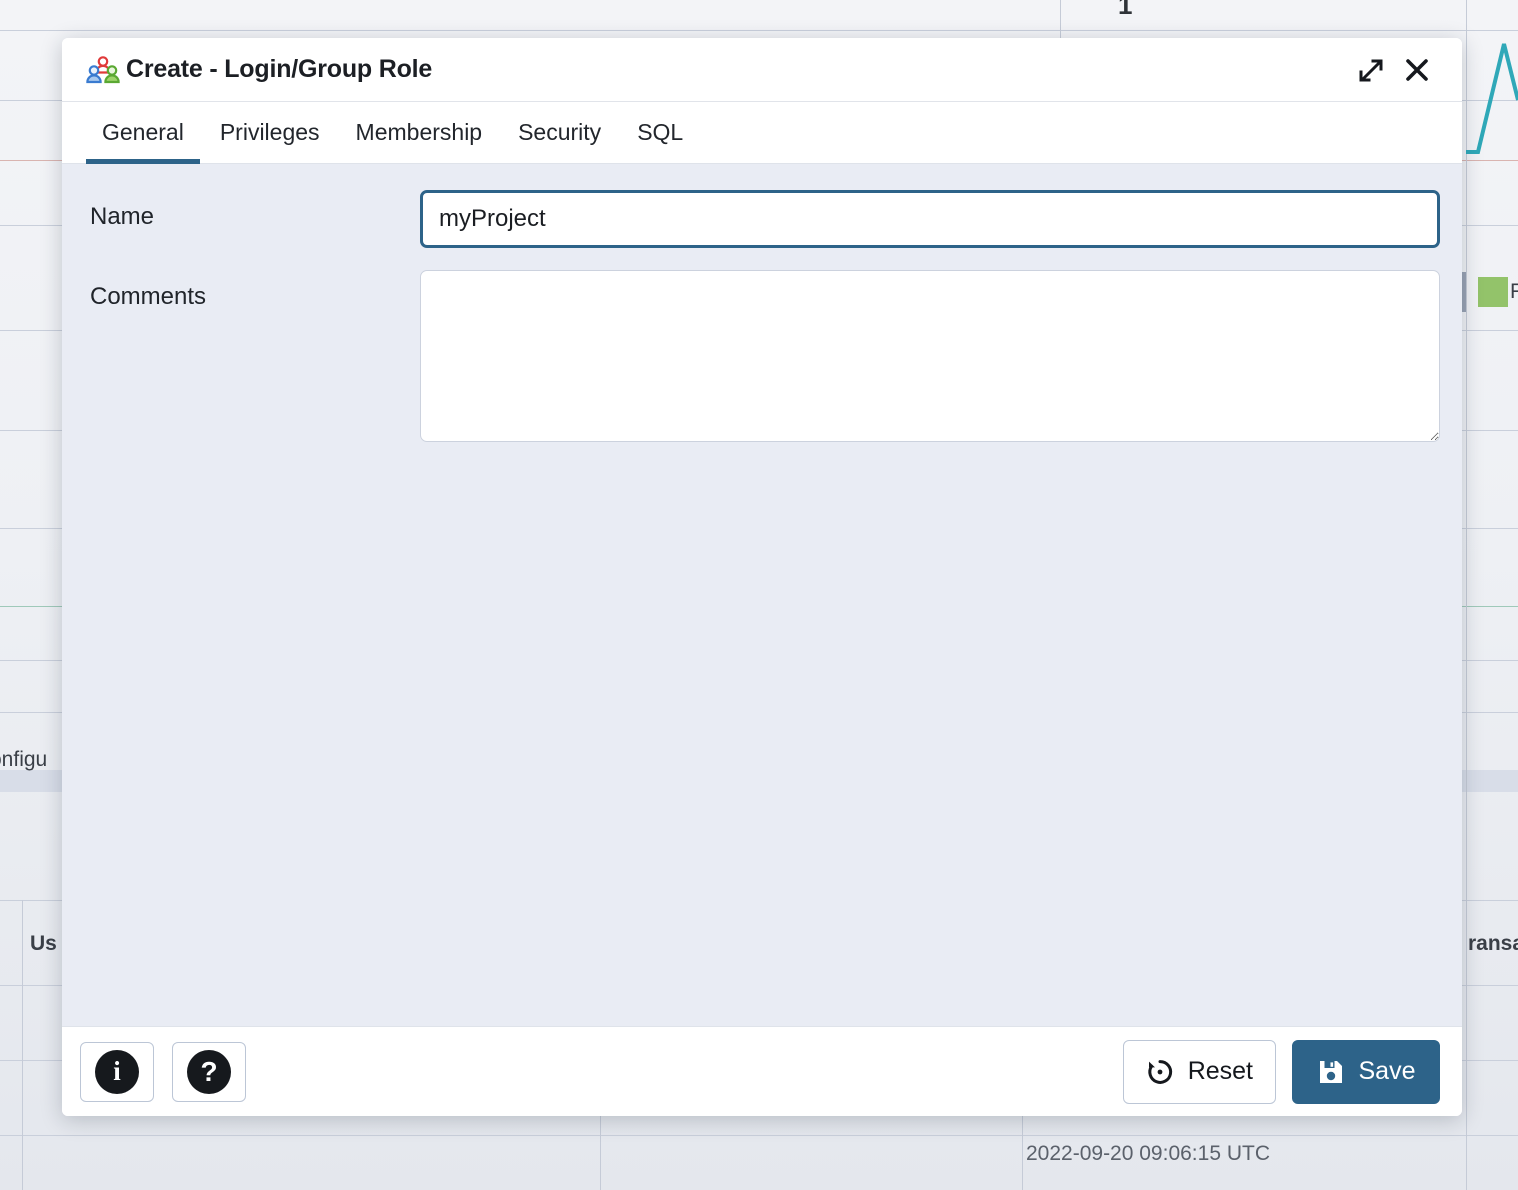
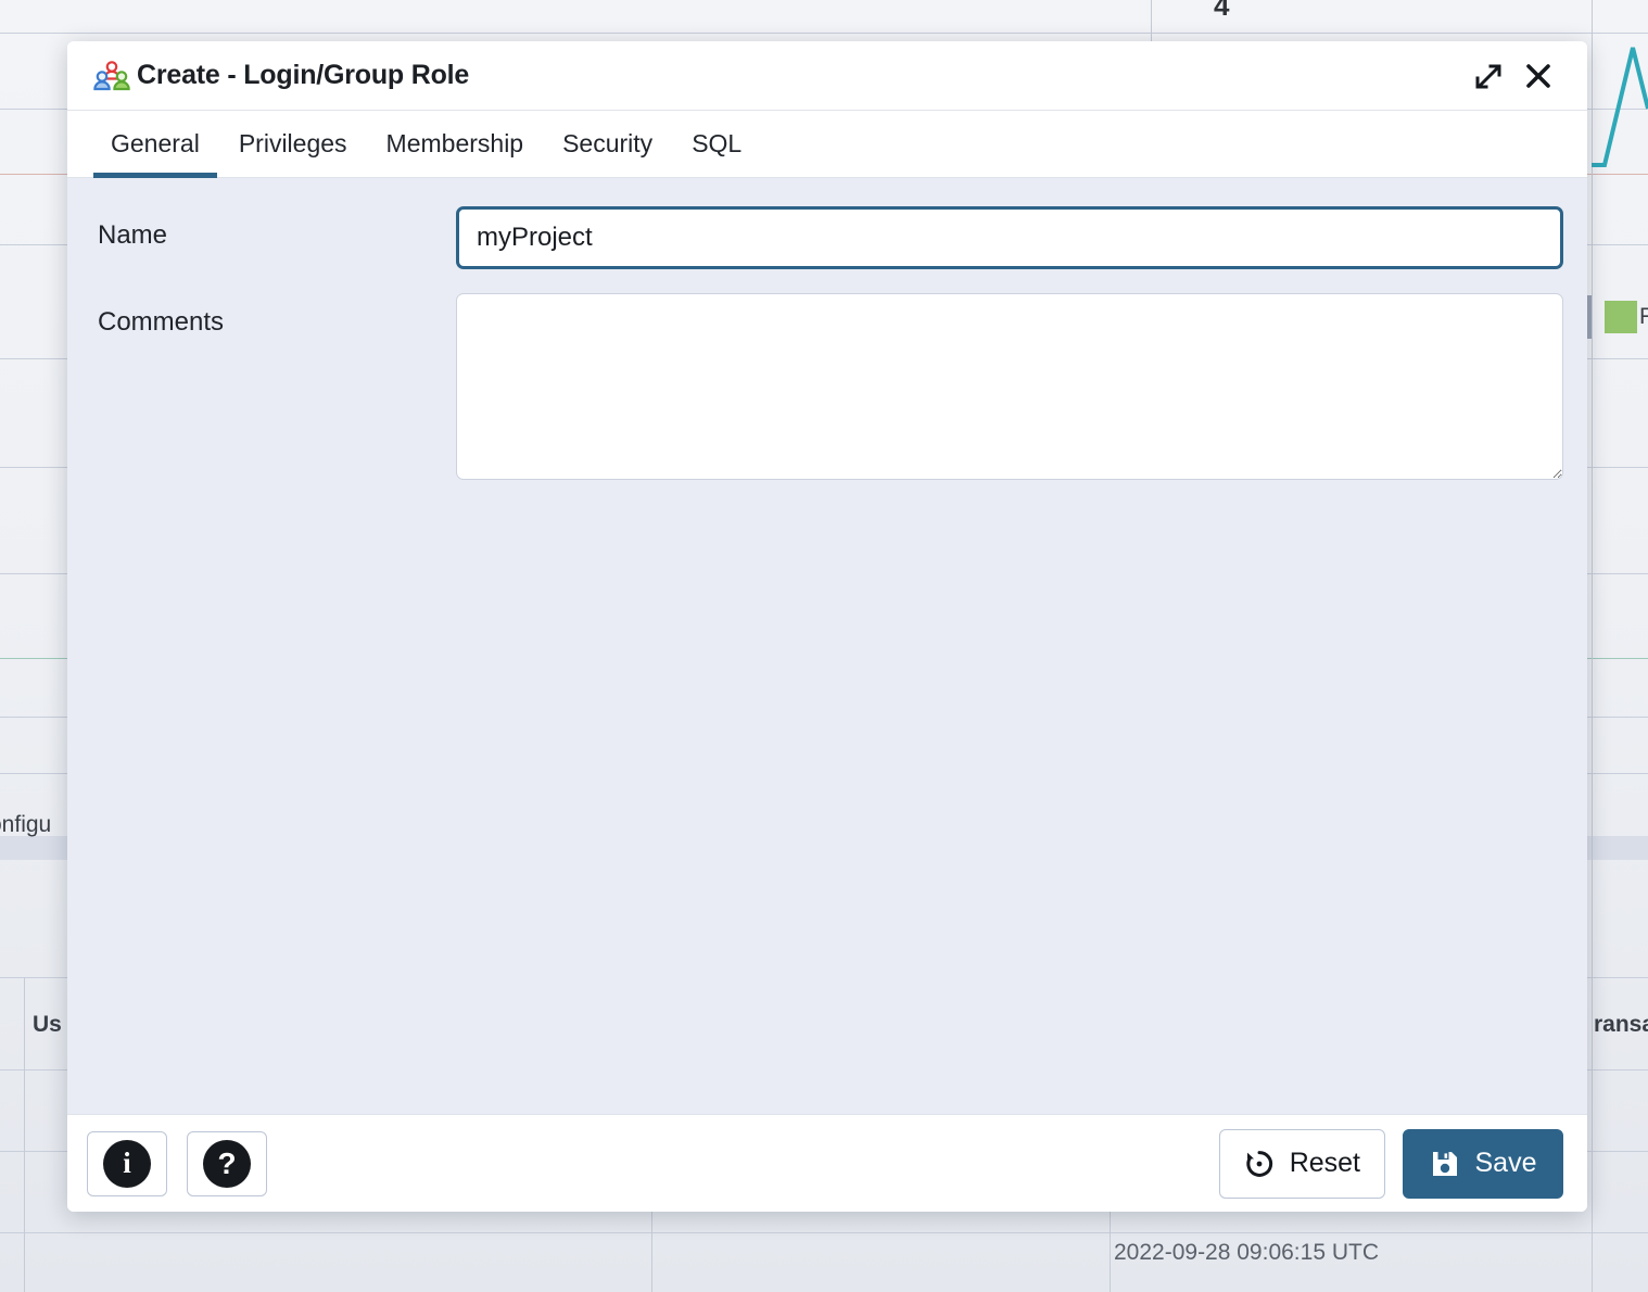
- 1
+ 4
  nfigu
  Us
  rans
- 2022-09-20 09:06:15 UTC
+ 2022-09-28 09:06:15 UTC
  Create - Login/Group Role
  General
  Privileges
  Membership
  Security
  SQL
  Name
  myProject
  Comments
  i
  ?
  Reset
  Save
